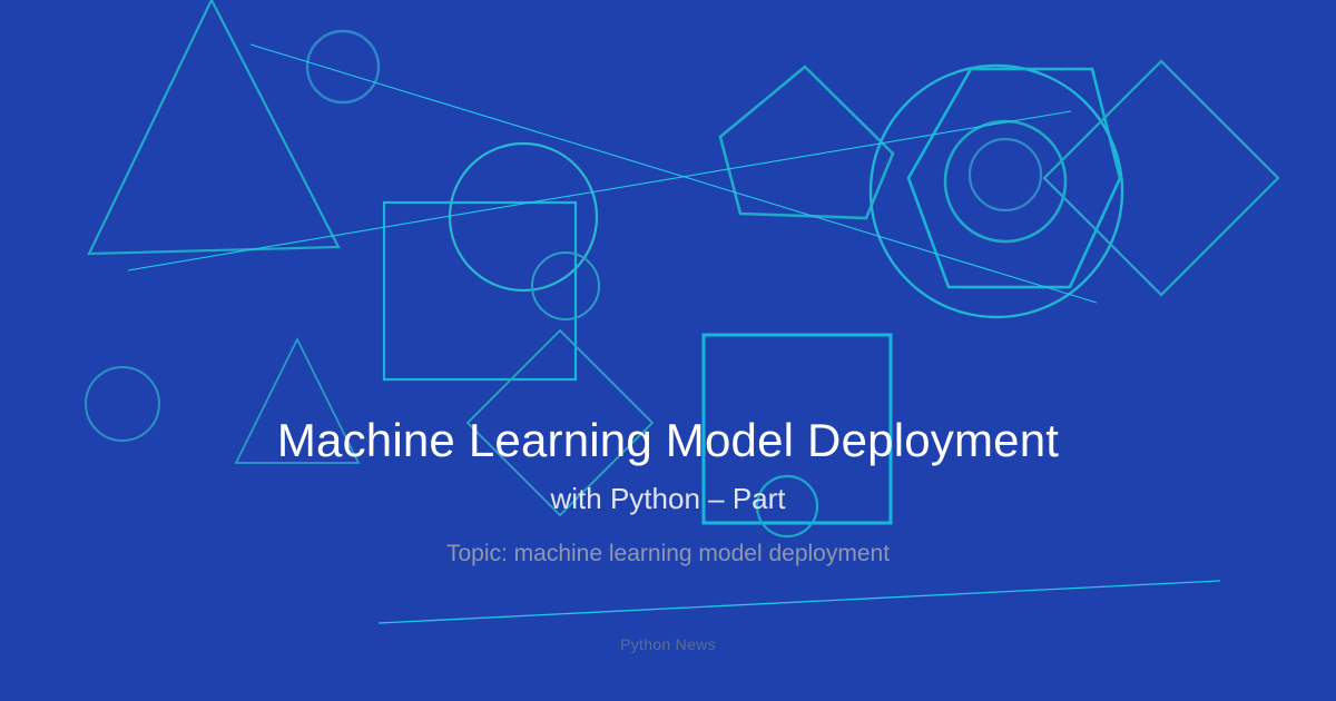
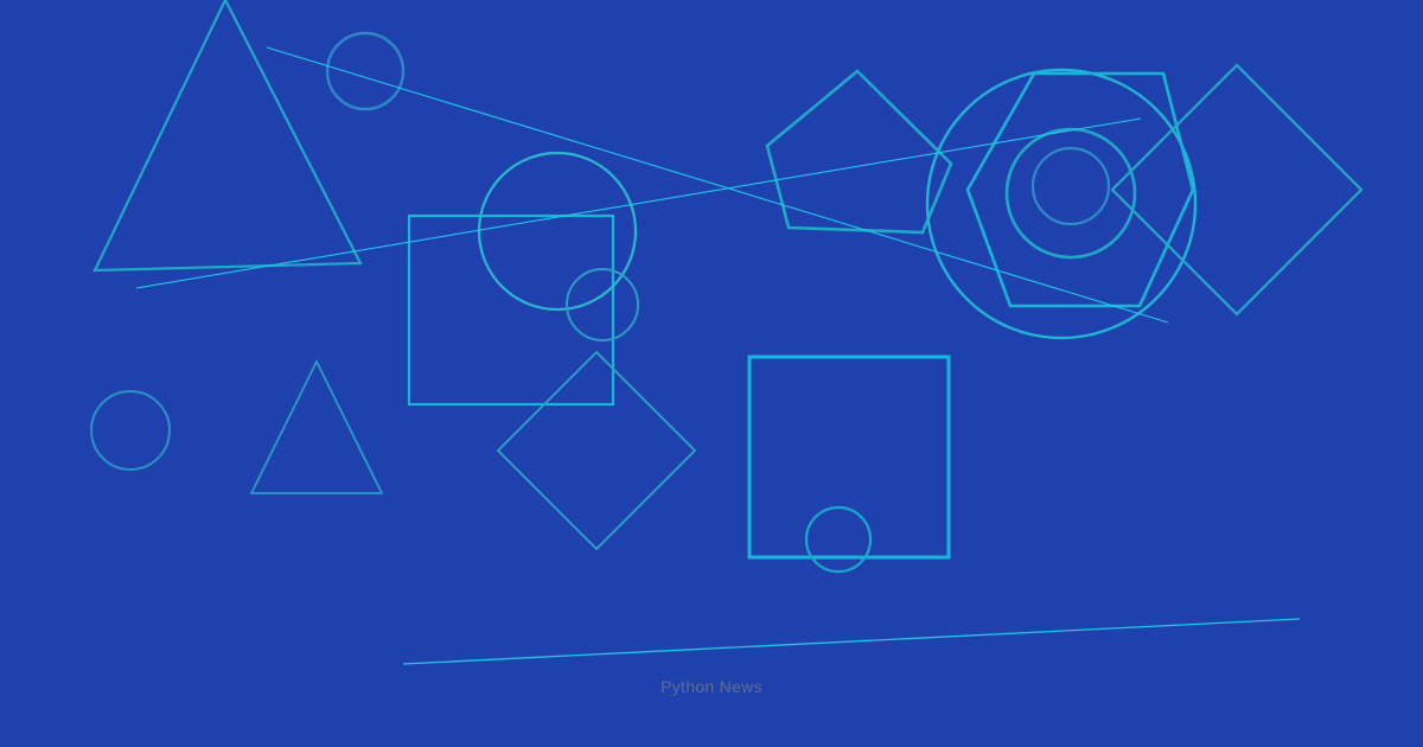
- Machine Learning Model Deployment
- with Python – Part
- Topic: machine learning model deployment
  Python News
